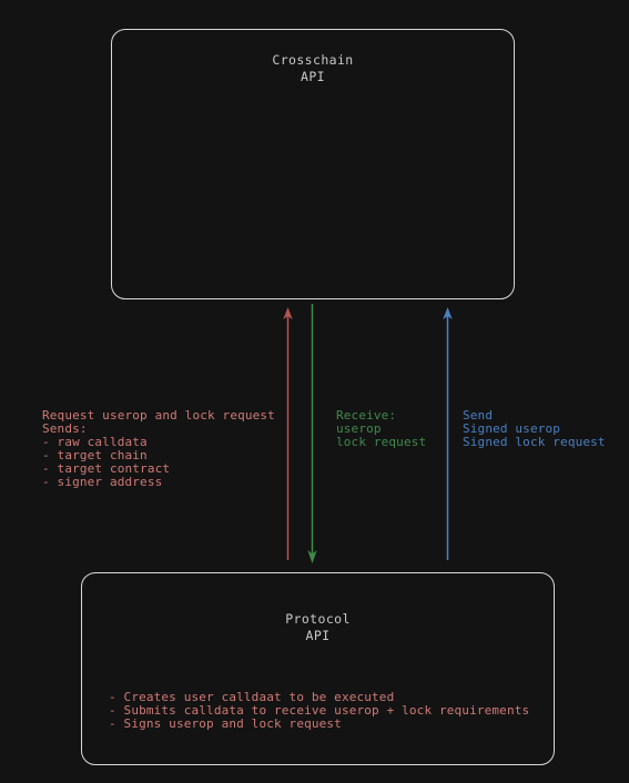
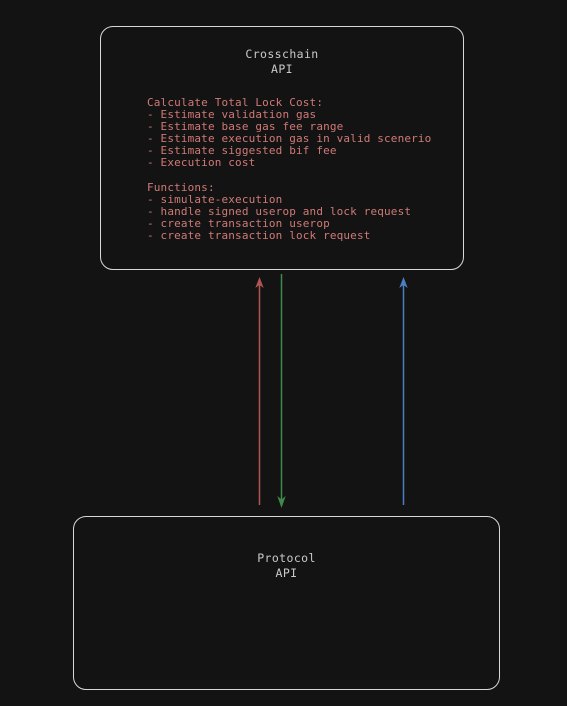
  Crosschain
  API
+ Calculate Total Lock Cost:
+ - Estimate validation gas
+ - Estimate base gas fee range
+ - Estimate execution gas in valid scenerio
+ - Estimate siggested bif fee
+ - Execution cost
+ Functions:
+ - simulate-execution
+ - handle signed userop and lock request
+ - create transaction userop
+ - create transaction lock request
  Protocol
  API
- - Creates user calldaat to be executed
- - Submits calldata to receive userop + lock requirements
- - Signs userop and lock request
- Request userop and lock request
- Sends:
- - raw calldata
- - target chain
- - target contract
- - signer address
- Receive:
- userop
- lock request
- Send
- Signed userop
- Signed lock request
